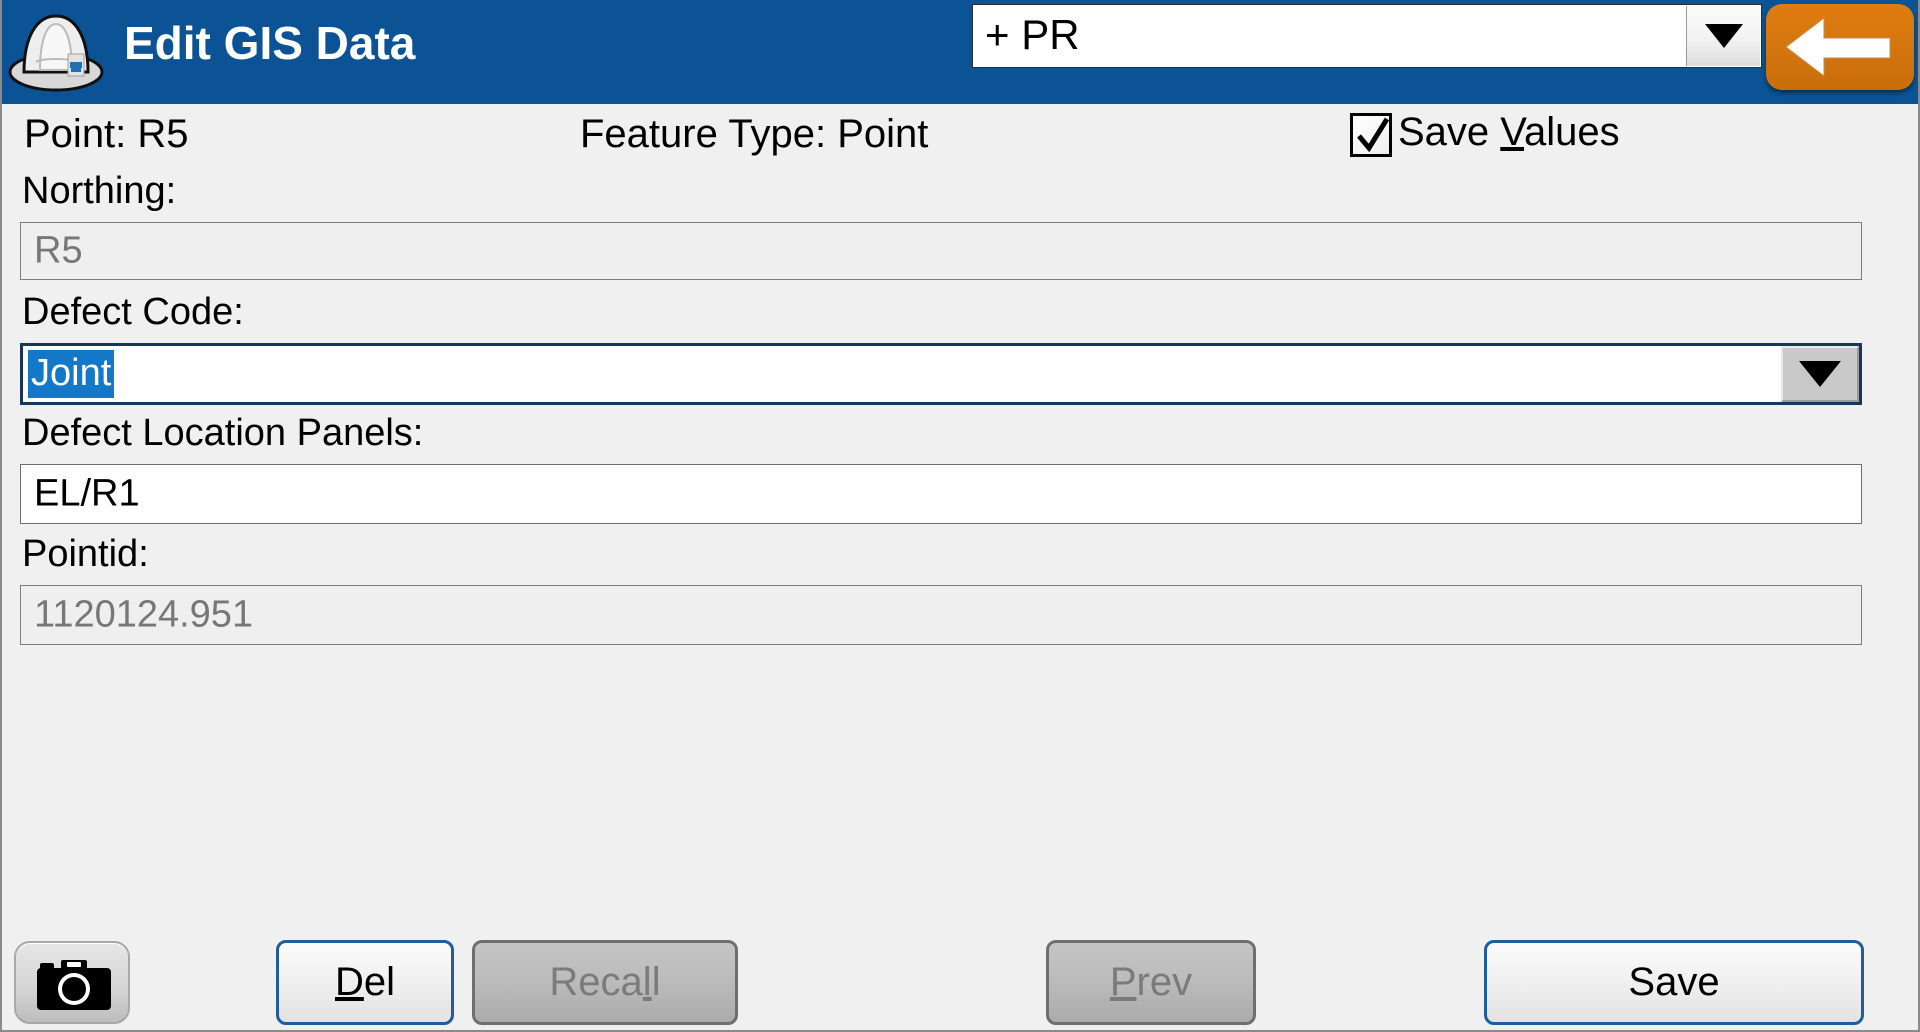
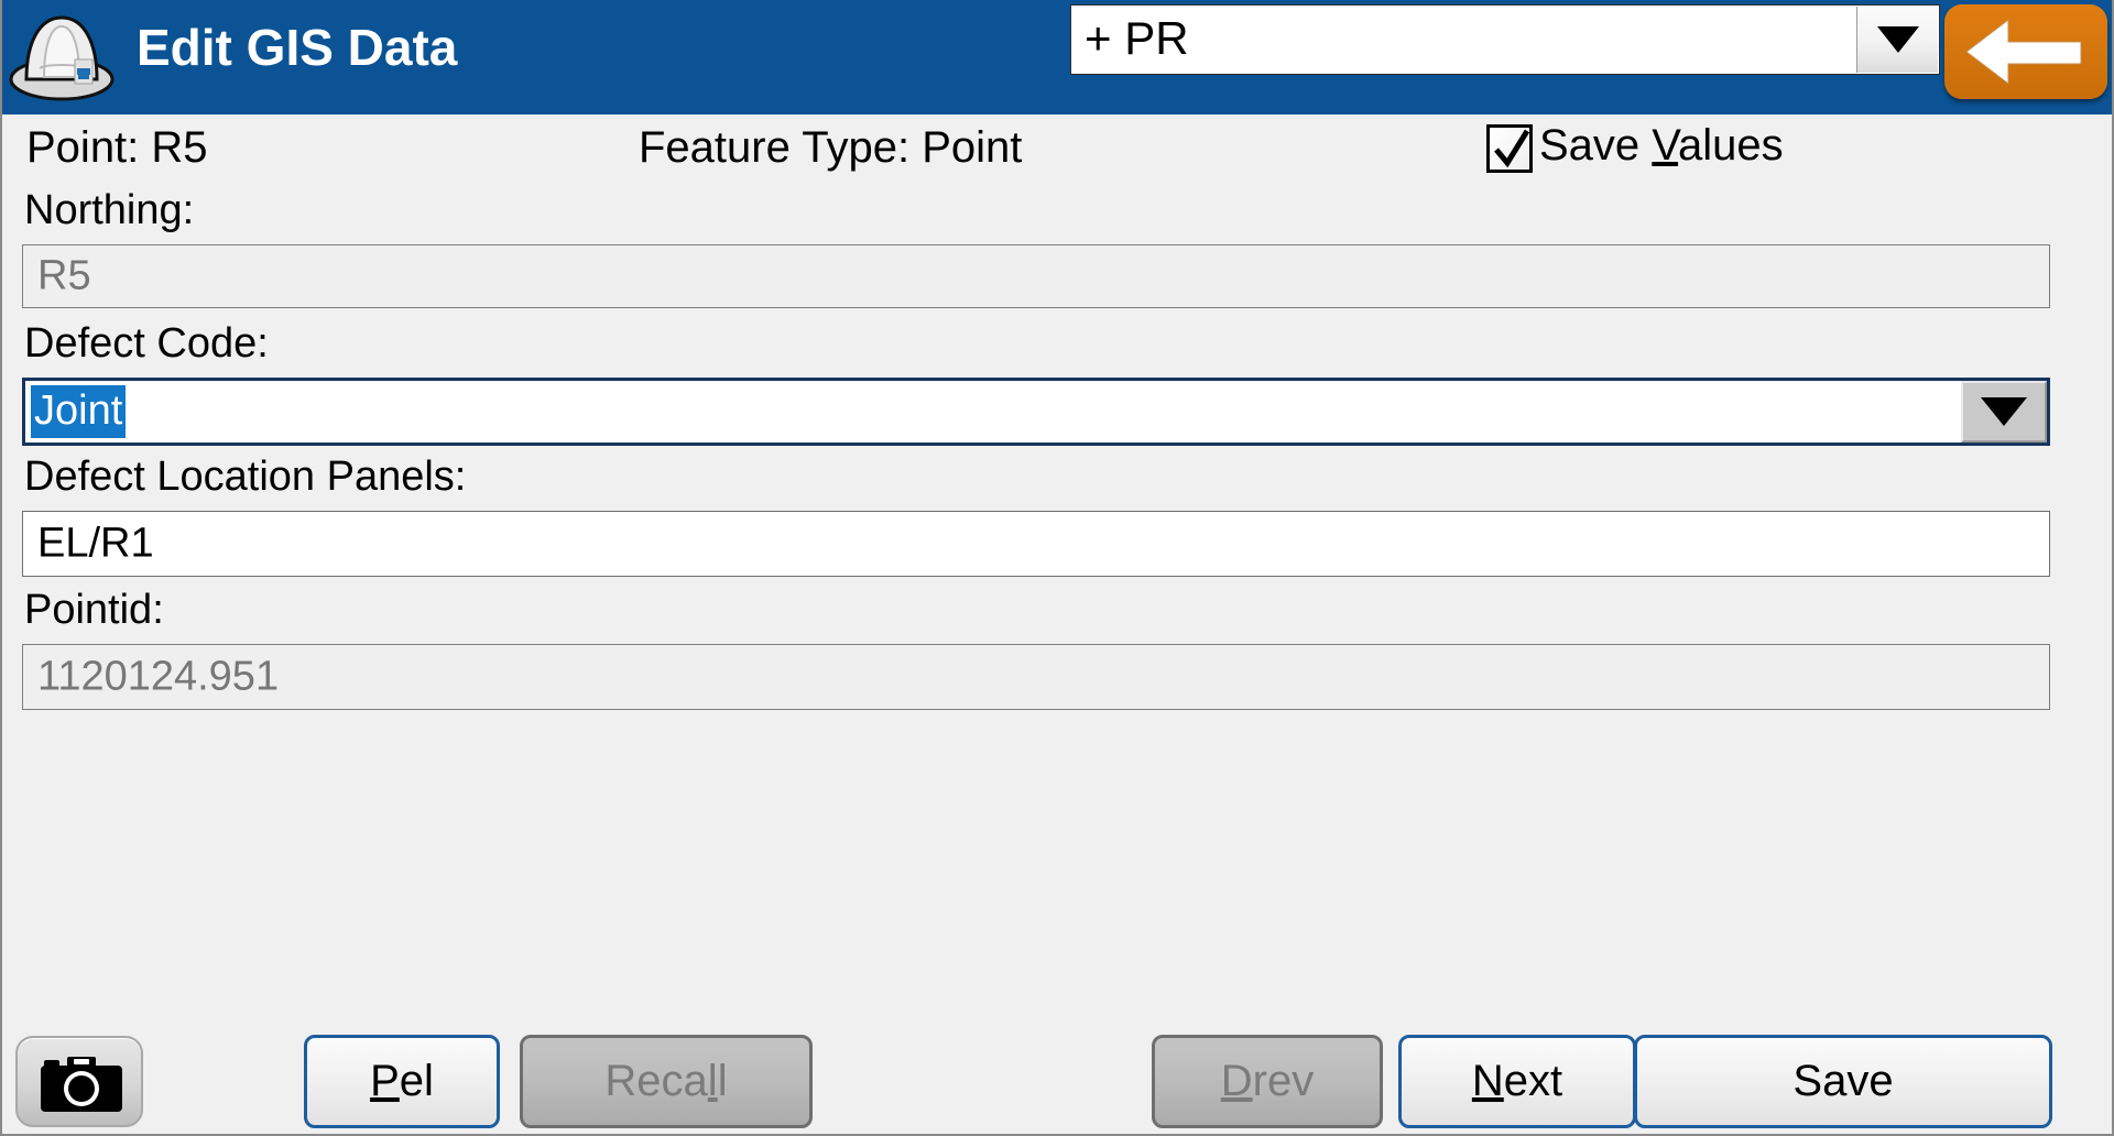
  Edit GIS Data
  + PR
  Point: R5
  Feature Type: Point
  Save Values
  Northing:
  R5
  Defect Code:
  Joint
  Defect Location Panels:
  EL/R1
  Pointid:
  1120124.951
- Del
+ Pel
  Recall
- Prev
+ Drev
+ Next
  Save
